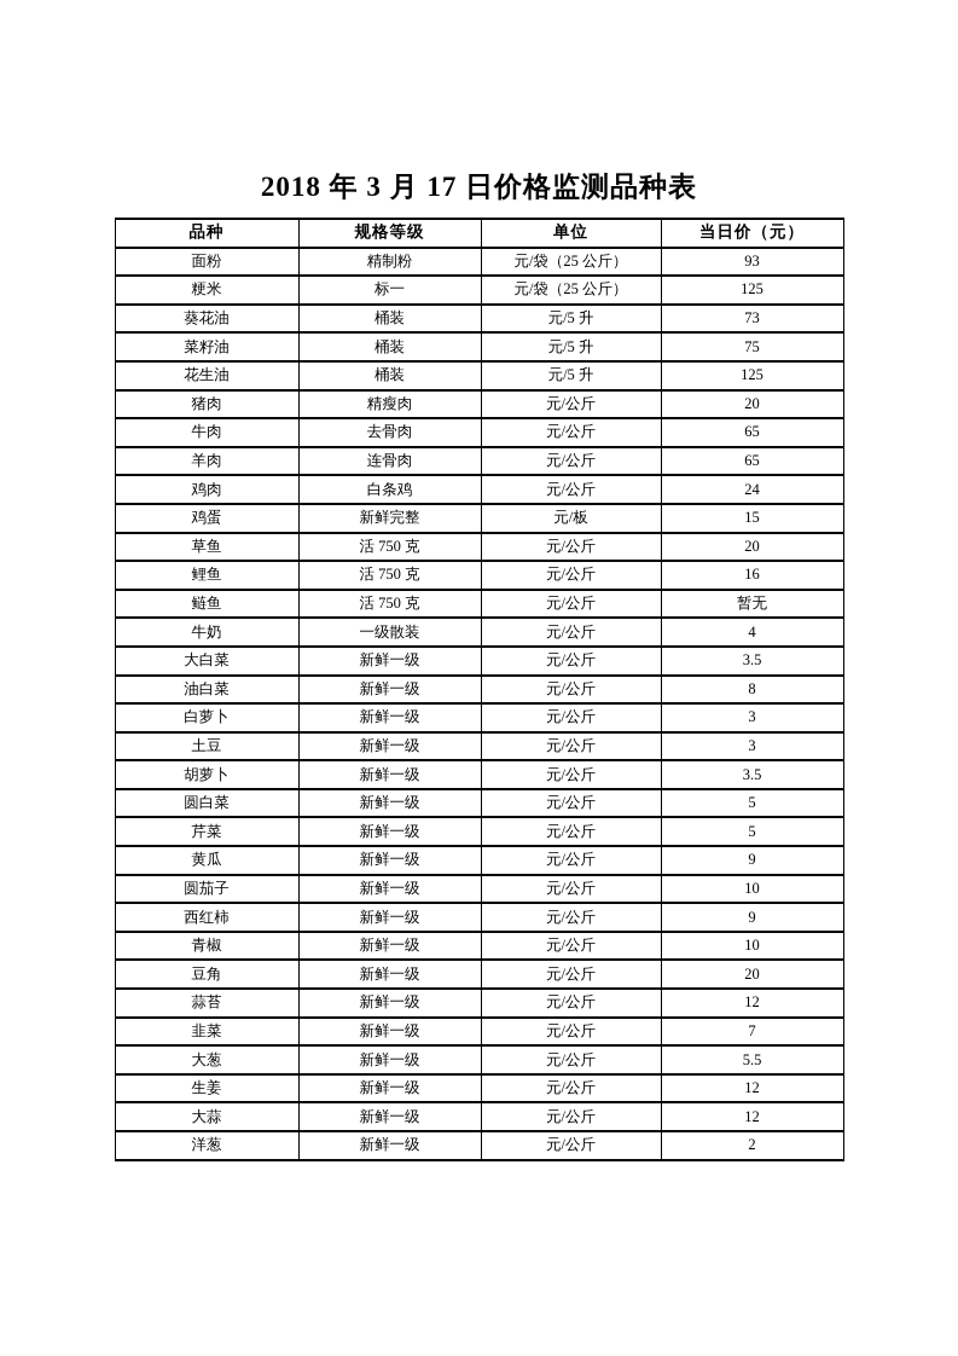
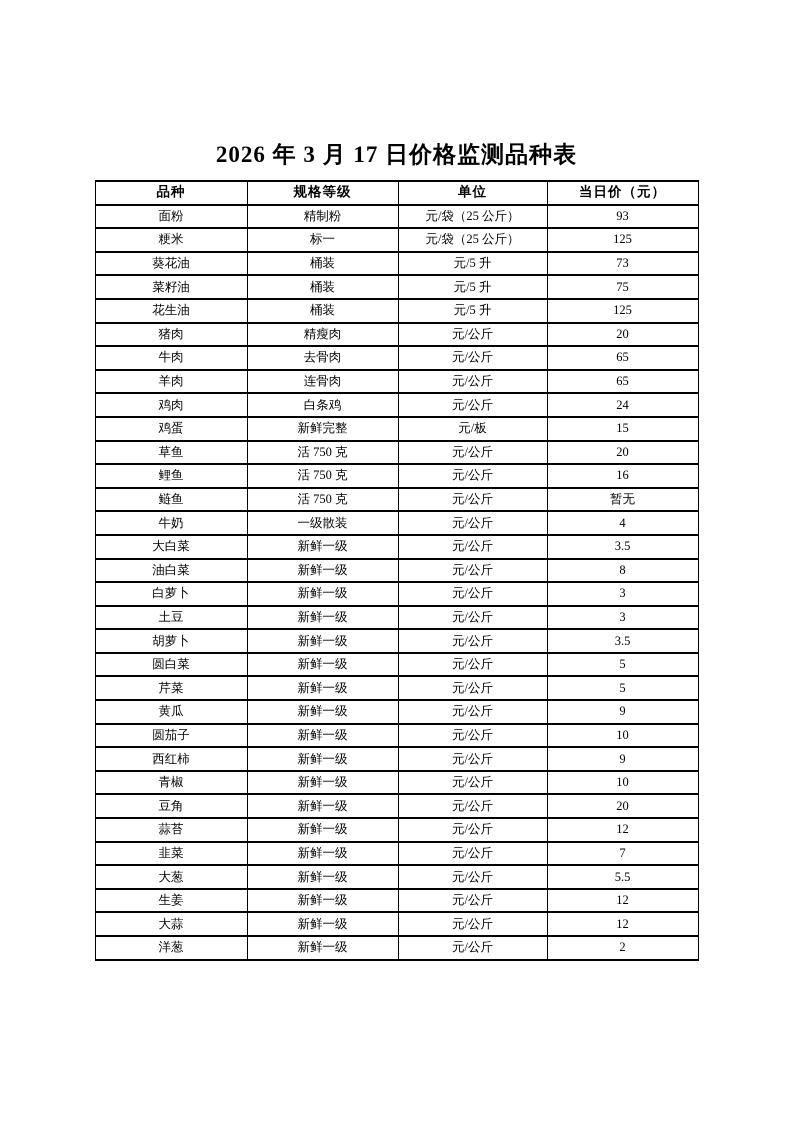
- 2018 年 3 月 17 日价格监测品种表
+ 2026 年 3 月 17 日价格监测品种表
  品种	规格等级	单位	当日价（元）
  面粉	精制粉	元/袋（25 公斤）	93
  粳米	标一	元/袋（25 公斤）	125
  葵花油	桶装	元/5 升	73
  菜籽油	桶装	元/5 升	75
  花生油	桶装	元/5 升	125
  猪肉	精瘦肉	元/公斤	20
  牛肉	去骨肉	元/公斤	65
  羊肉	连骨肉	元/公斤	65
  鸡肉	白条鸡	元/公斤	24
  鸡蛋	新鲜完整	元/板	15
  草鱼	活 750 克	元/公斤	20
  鲤鱼	活 750 克	元/公斤	16
  鲢鱼	活 750 克	元/公斤	暂无
  牛奶	一级散装	元/公斤	4
  大白菜	新鲜一级	元/公斤	3.5
  油白菜	新鲜一级	元/公斤	8
  白萝卜	新鲜一级	元/公斤	3
  土豆	新鲜一级	元/公斤	3
  胡萝卜	新鲜一级	元/公斤	3.5
  圆白菜	新鲜一级	元/公斤	5
  芹菜	新鲜一级	元/公斤	5
  黄瓜	新鲜一级	元/公斤	9
  圆茄子	新鲜一级	元/公斤	10
  西红柿	新鲜一级	元/公斤	9
  青椒	新鲜一级	元/公斤	10
  豆角	新鲜一级	元/公斤	20
  蒜苔	新鲜一级	元/公斤	12
  韭菜	新鲜一级	元/公斤	7
  大葱	新鲜一级	元/公斤	5.5
  生姜	新鲜一级	元/公斤	12
  大蒜	新鲜一级	元/公斤	12
  洋葱	新鲜一级	元/公斤	2
